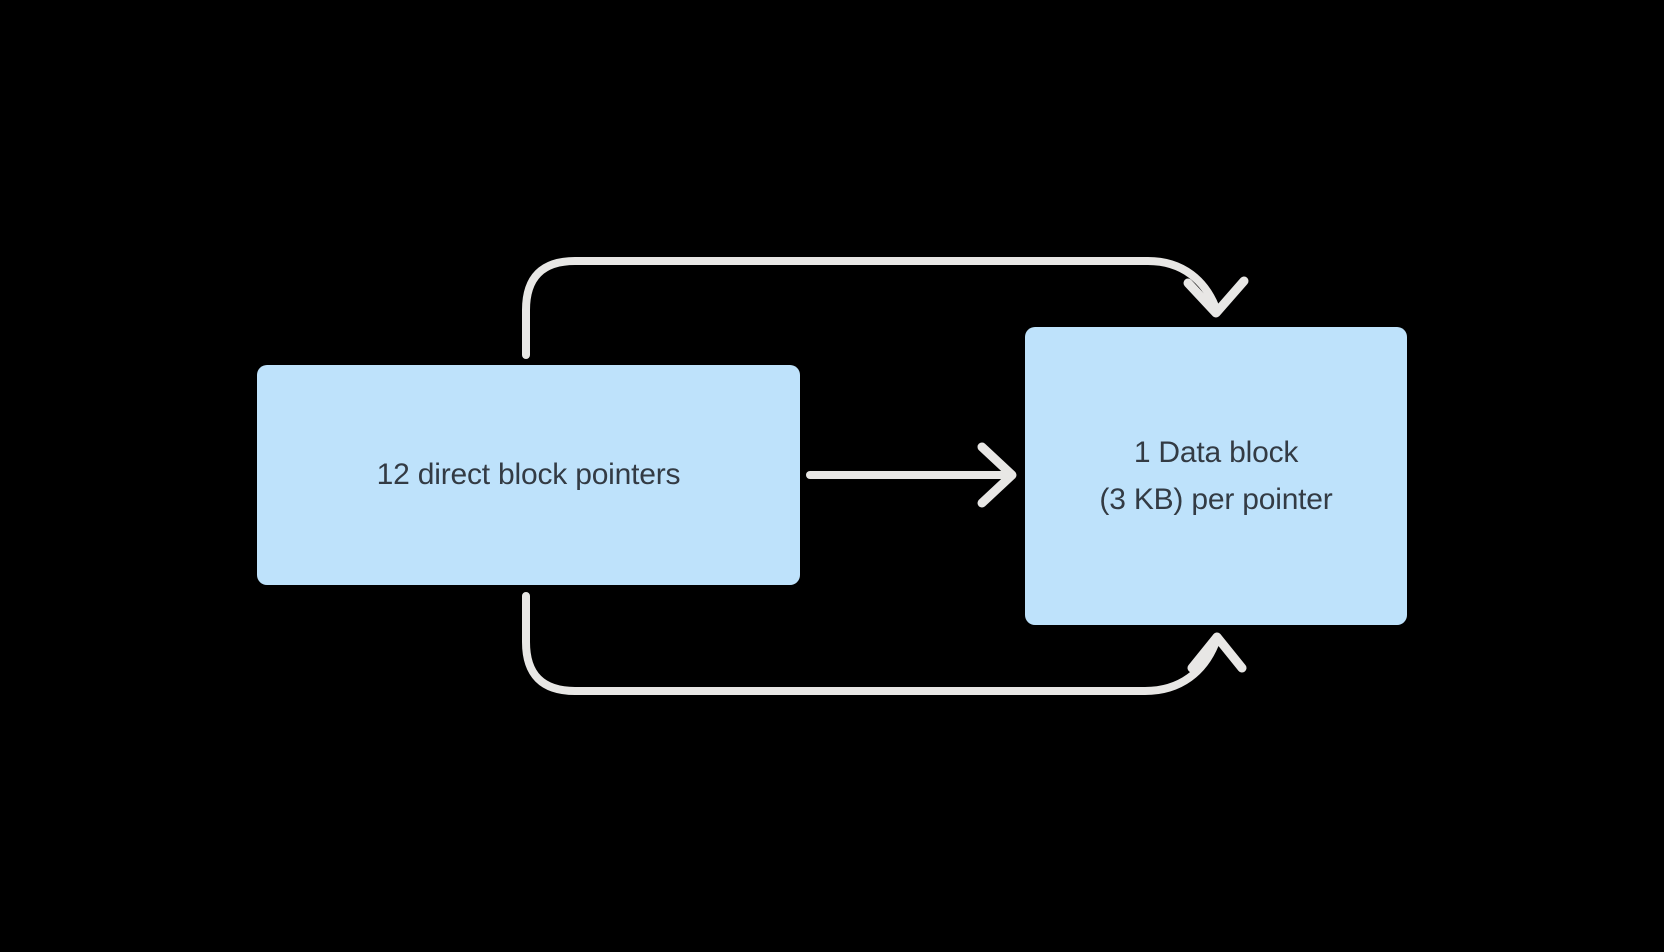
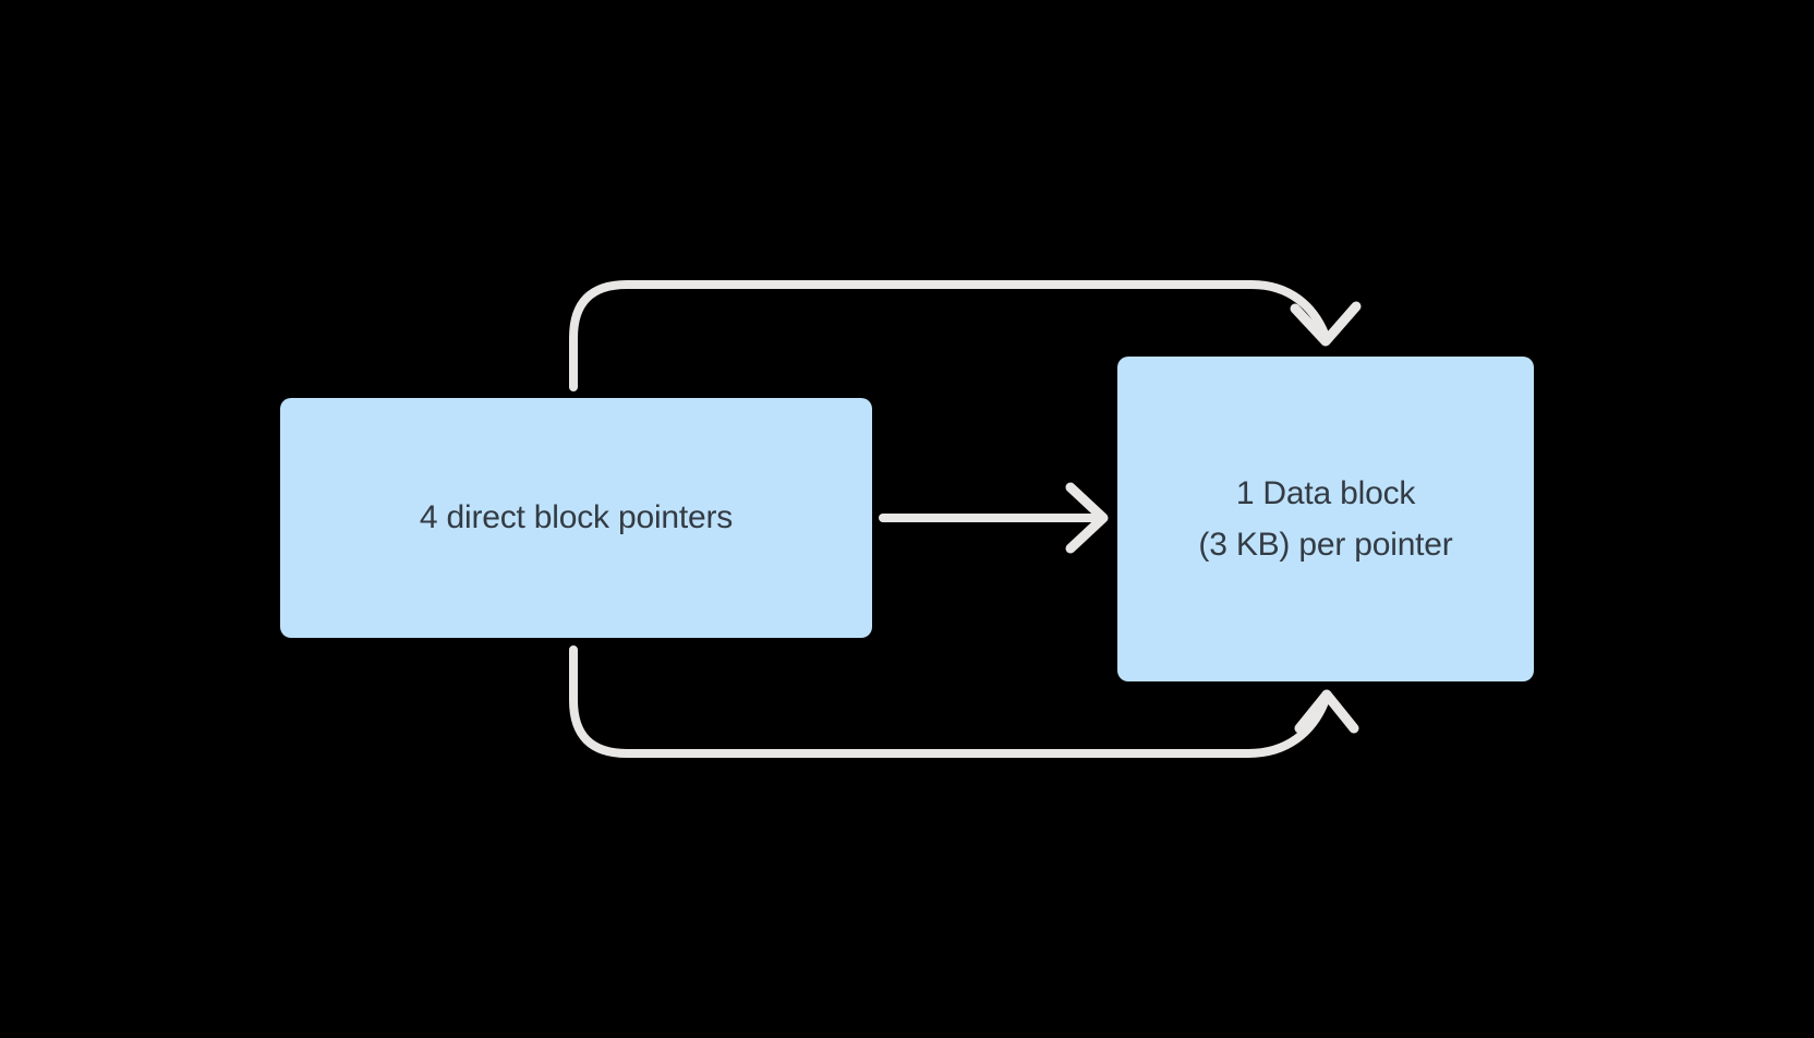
- 12 direct block pointers
+ 4 direct block pointers
  1 Data block
  (3 KB) per pointer
